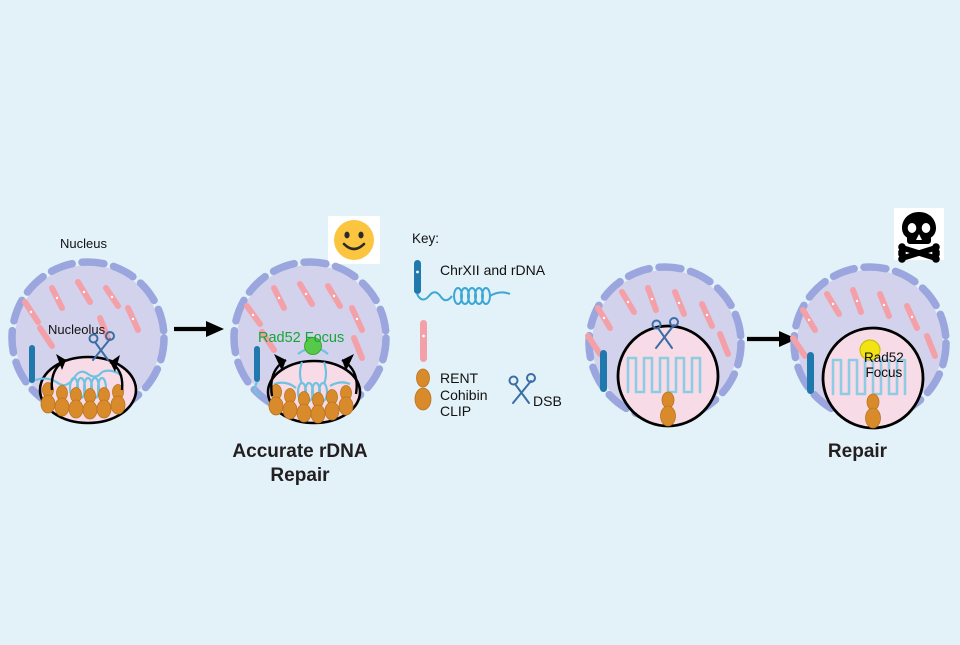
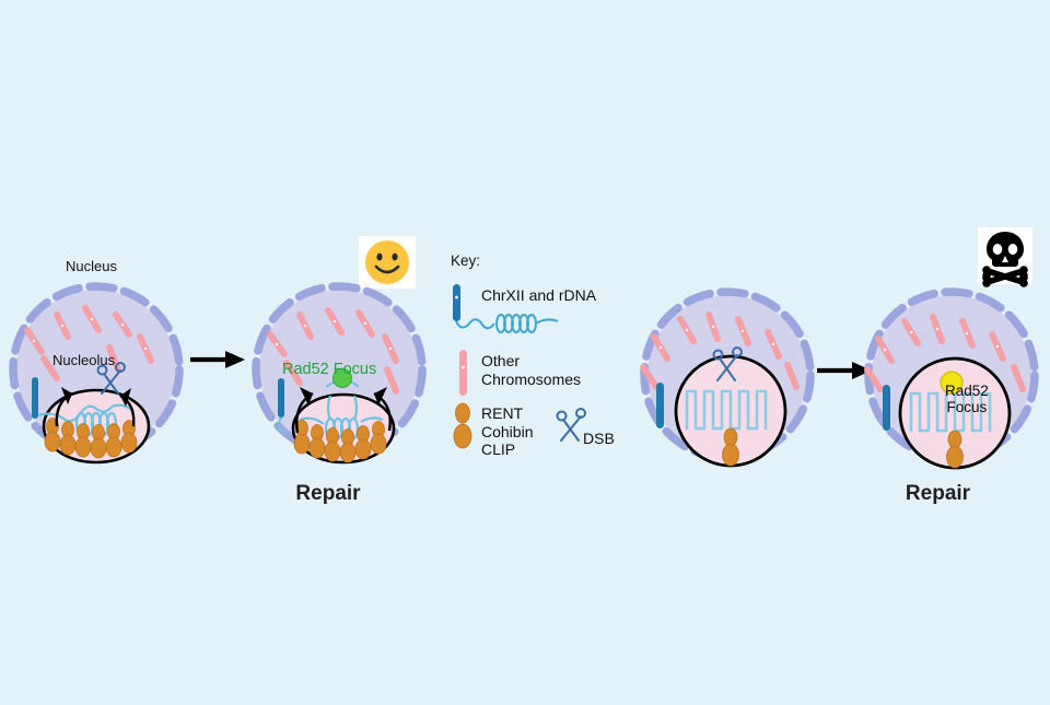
  Nucleus
  Nucleolus
  Rad52 Focus
- Accurate rDNA
  Repair
  Key:
  ChrXII and rDNA
+ Other
+ Chromosomes
  RENT
  Cohibin
  CLIP
  DSB
  Rad52
  Focus
  Repair
